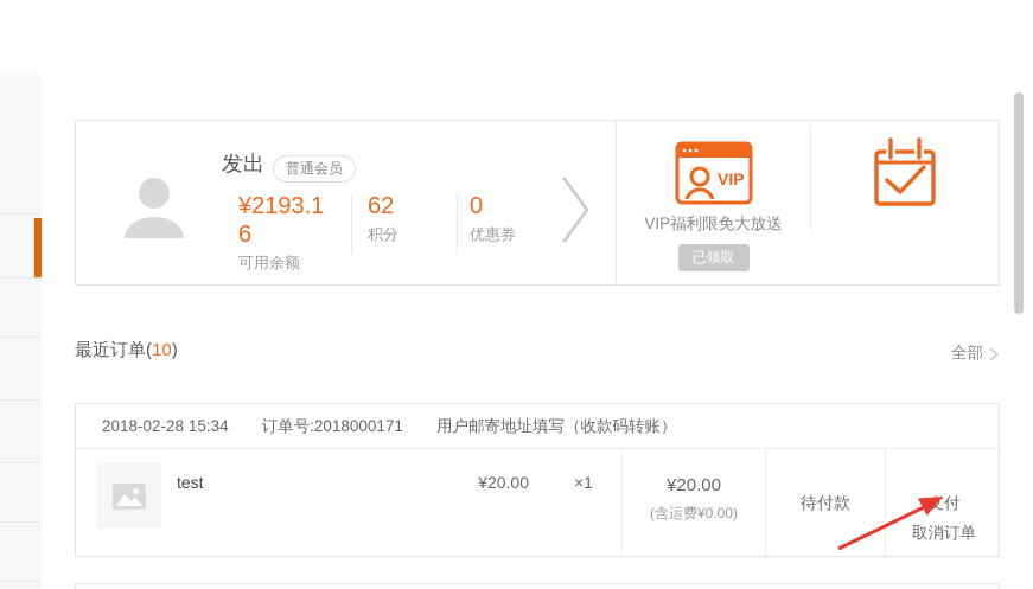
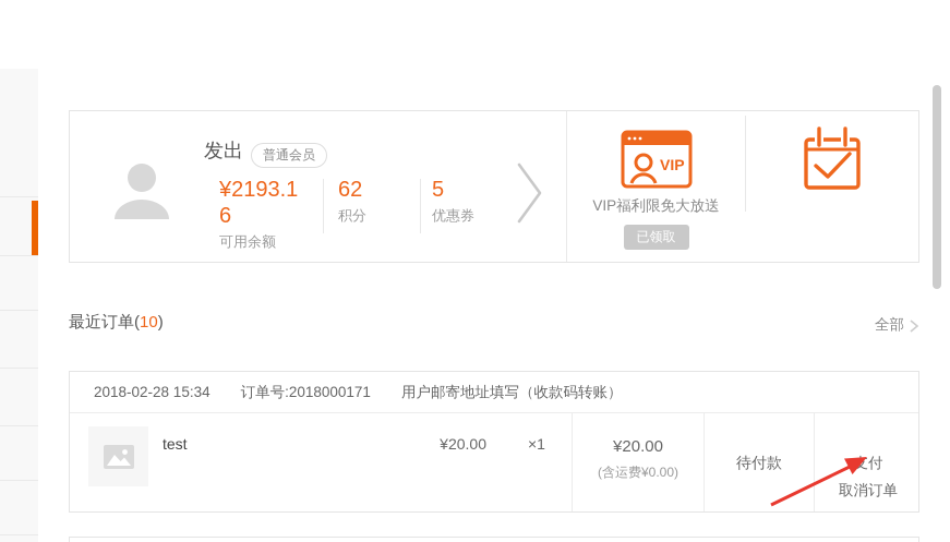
  发出
  普通会员
  ¥2193.16
  可用余额
  62
  积分
- 0
+ 5
  优惠券
  VIP
  VIP福利限免大放送
  已领取
  最近订单(10)
  全部
  2018-02-28 15:34 订单号:2018000171 用户邮寄地址填写（收款码转账）
  test
  ¥20.00
  ×1
  ¥20.00
  (含运费¥0.00)
  待付款
  取消订单
